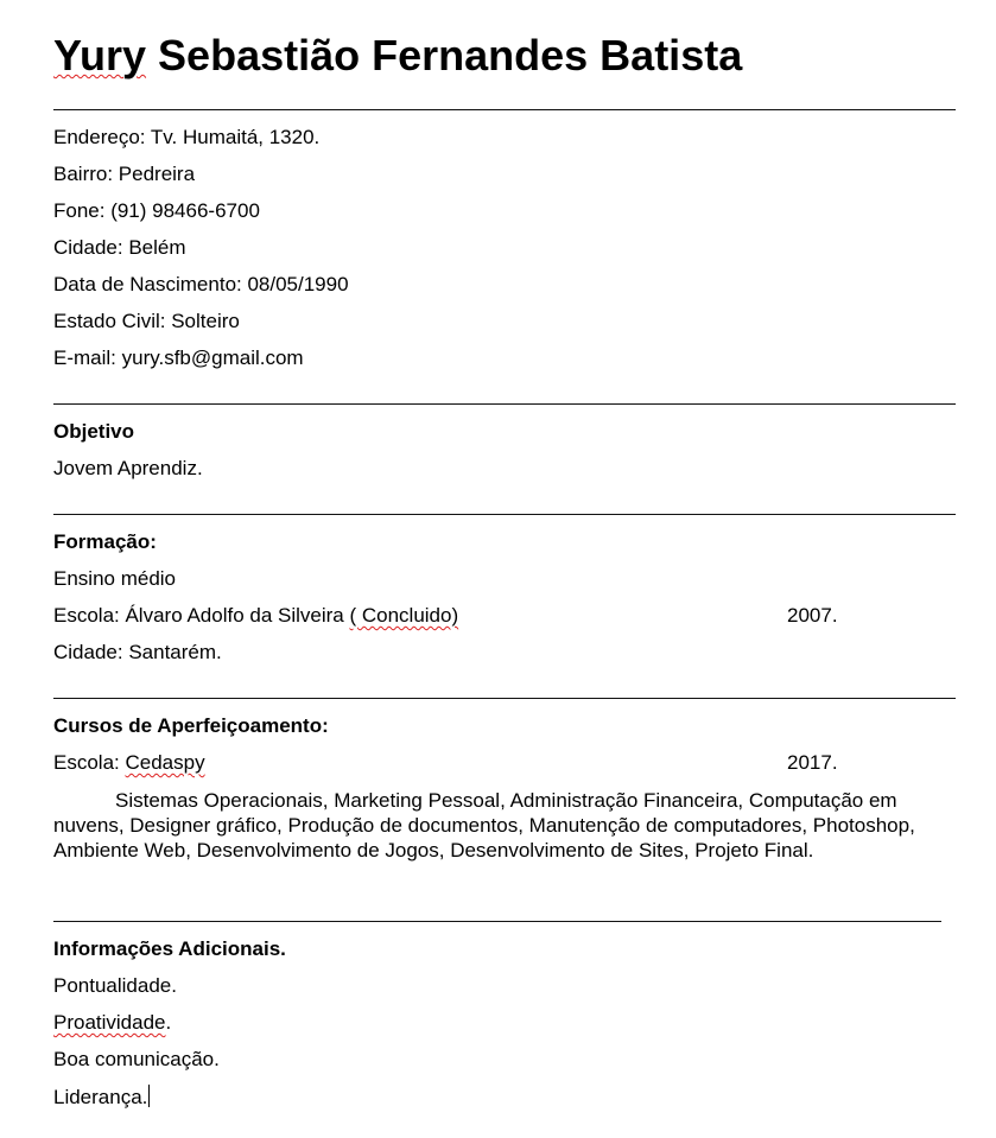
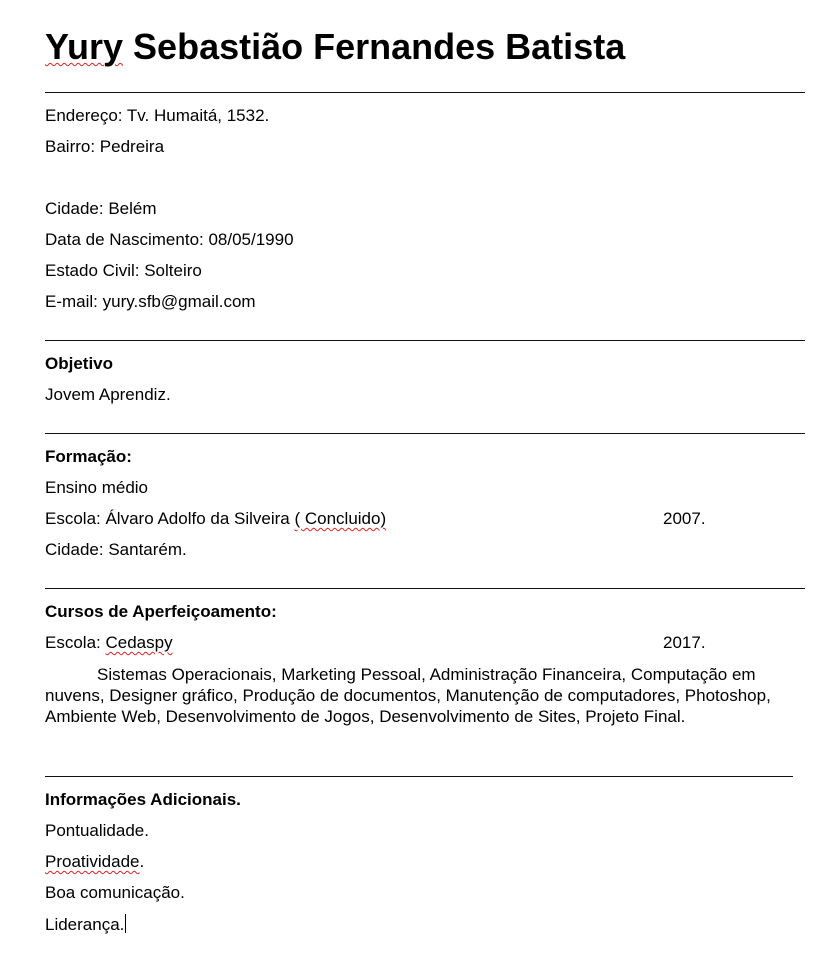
  Yury Sebastião Fernandes Batista
- Endereço: Tv. Humaitá, 1320.
+ Endereço: Tv. Humaitá, 1532.
  Bairro: Pedreira
- Fone: (91) 98466-6700
  Cidade: Belém
  Data de Nascimento: 08/05/1990
  Estado Civil: Solteiro
  E-mail: yury.sfb@gmail.com
  Objetivo
  Jovem Aprendiz.
  Formação:
  Ensino médio
  Escola: Álvaro Adolfo da Silveira ( Concluido)
  2007.
  Cidade: Santarém.
  Cursos de Aperfeiçoamento:
  Escola: Cedaspy
  2017.
  Sistemas Operacionais, Marketing Pessoal, Administração Financeira, Computação em nuvens, Designer gráfico, Produção de documentos, Manutenção de computadores, Photoshop, Ambiente Web, Desenvolvimento de Jogos, Desenvolvimento de Sites, Projeto Final.
  Informações Adicionais.
  Pontualidade.
  Proatividade.
  Boa comunicação.
  Liderança.
